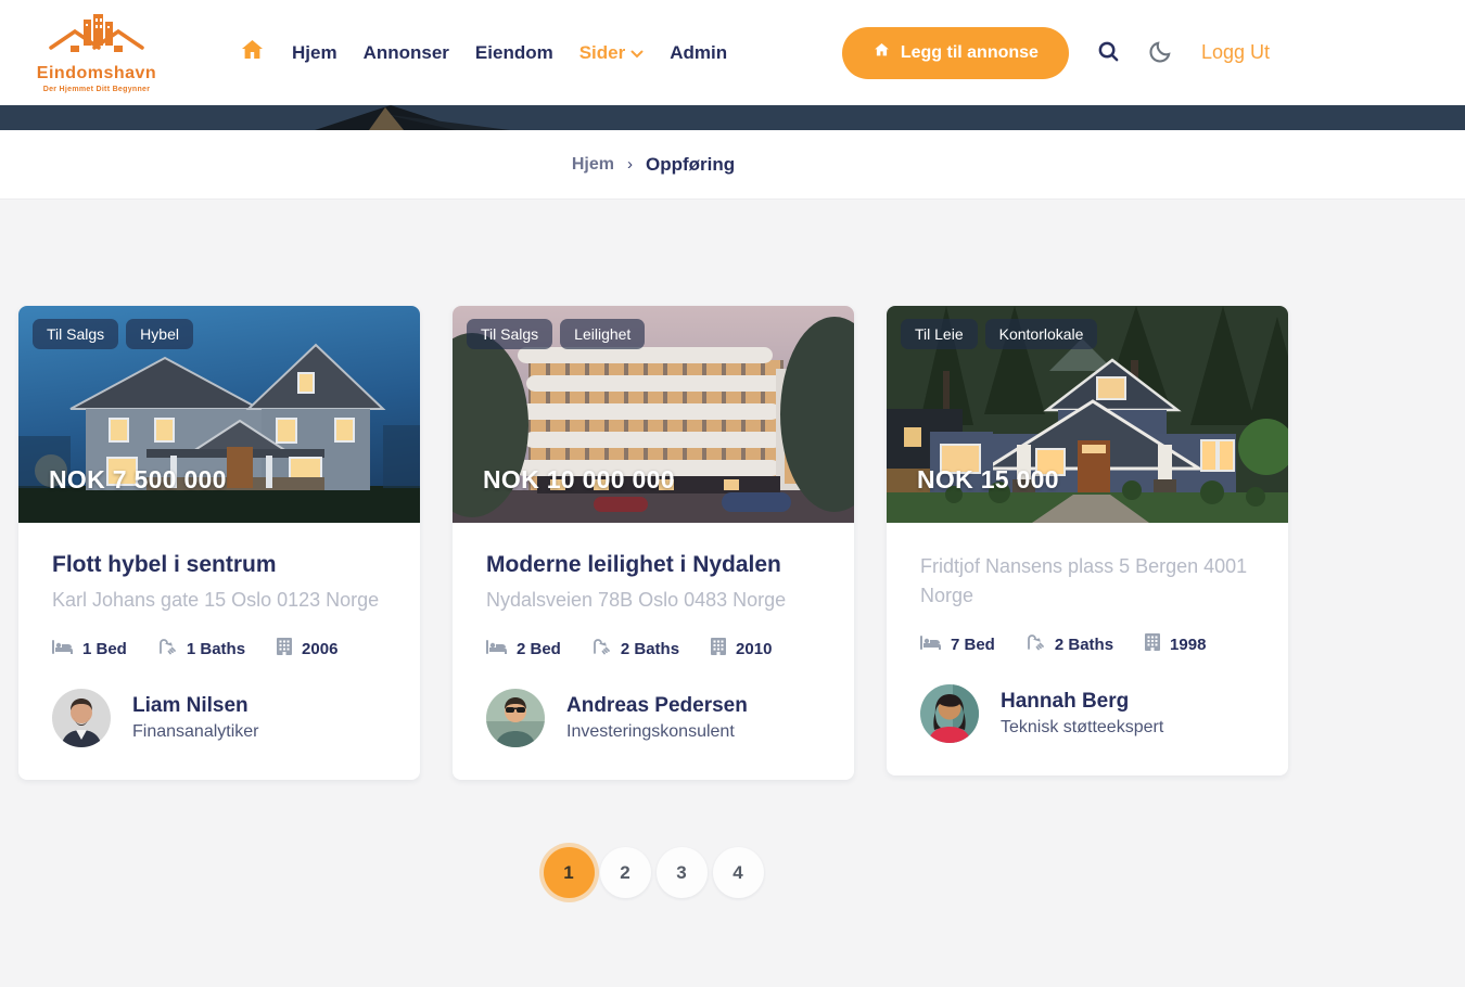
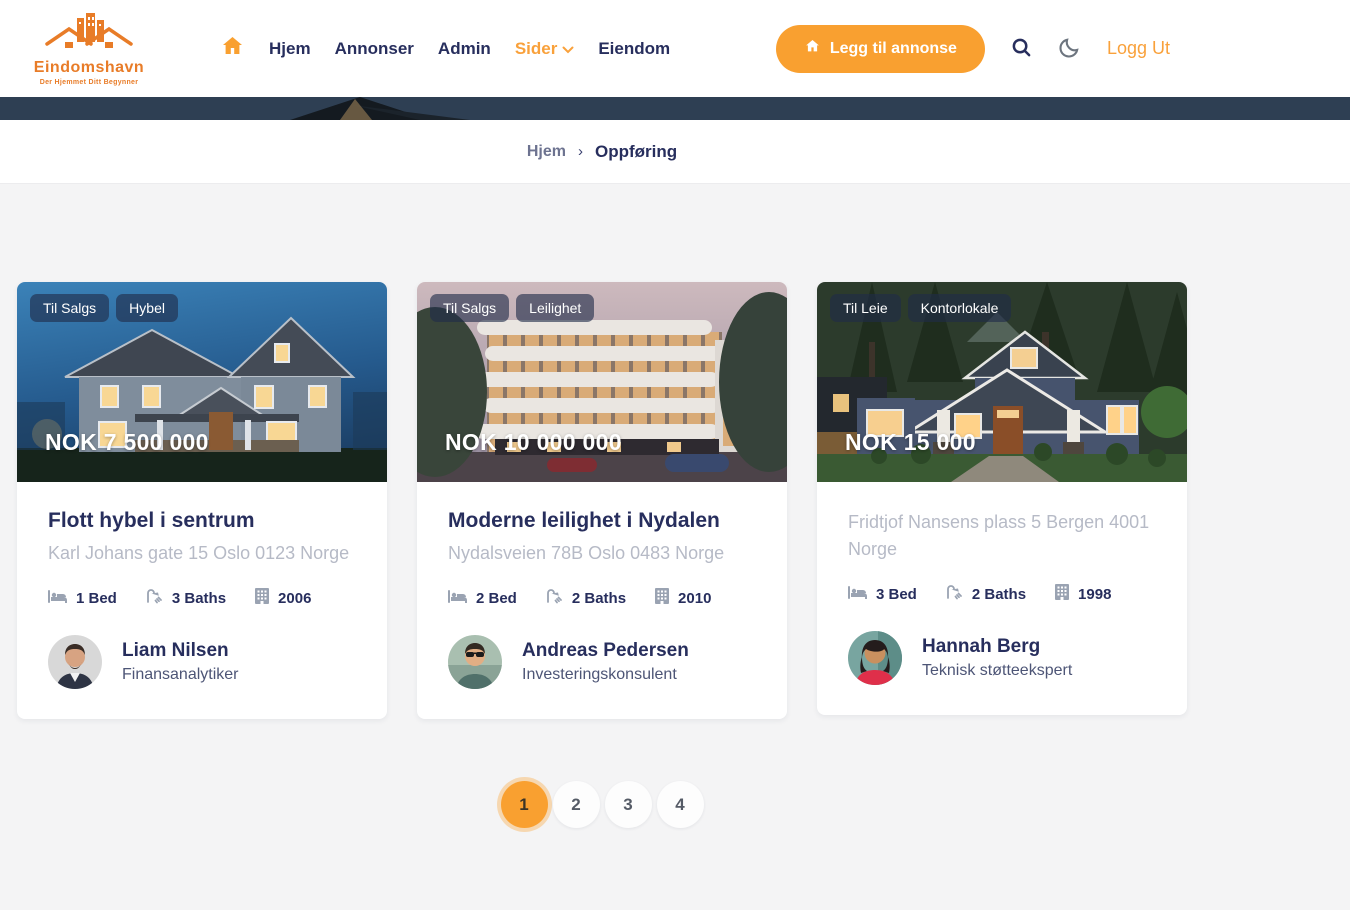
  Eindomshavn
  Hjem
  Annonser
- Eiendom
+ Admin
  Sider
- Admin
+ Eiendom
  Legg til annonse
  Logg Ut
  Hjem
  ›
  Oppføring
  Til Salgs
  Hybel
  NOK 7 500 000
  Flott hybel i sentrum
  Karl Johans gate 15 Oslo 0123 Norge
  1 Bed
- 1 Baths
+ 3 Baths
  2006
  Liam Nilsen
  Finansanalytiker
  Til Salgs
  Leilighet
  NOK 10 000 000
  Moderne leilighet i Nydalen
  Nydalsveien 78B Oslo 0483 Norge
  2 Bed
  2 Baths
  2010
  Andreas Pedersen
  Investeringskonsulent
  Til Leie
  Kontorlokale
  NOK 15 000
  Fridtjof Nansens plass 5 Bergen 4001 Norge
- 7 Bed
+ 3 Bed
  2 Baths
  1998
  Hannah Berg
  Teknisk støtteekspert
  1
  2
  3
  4
